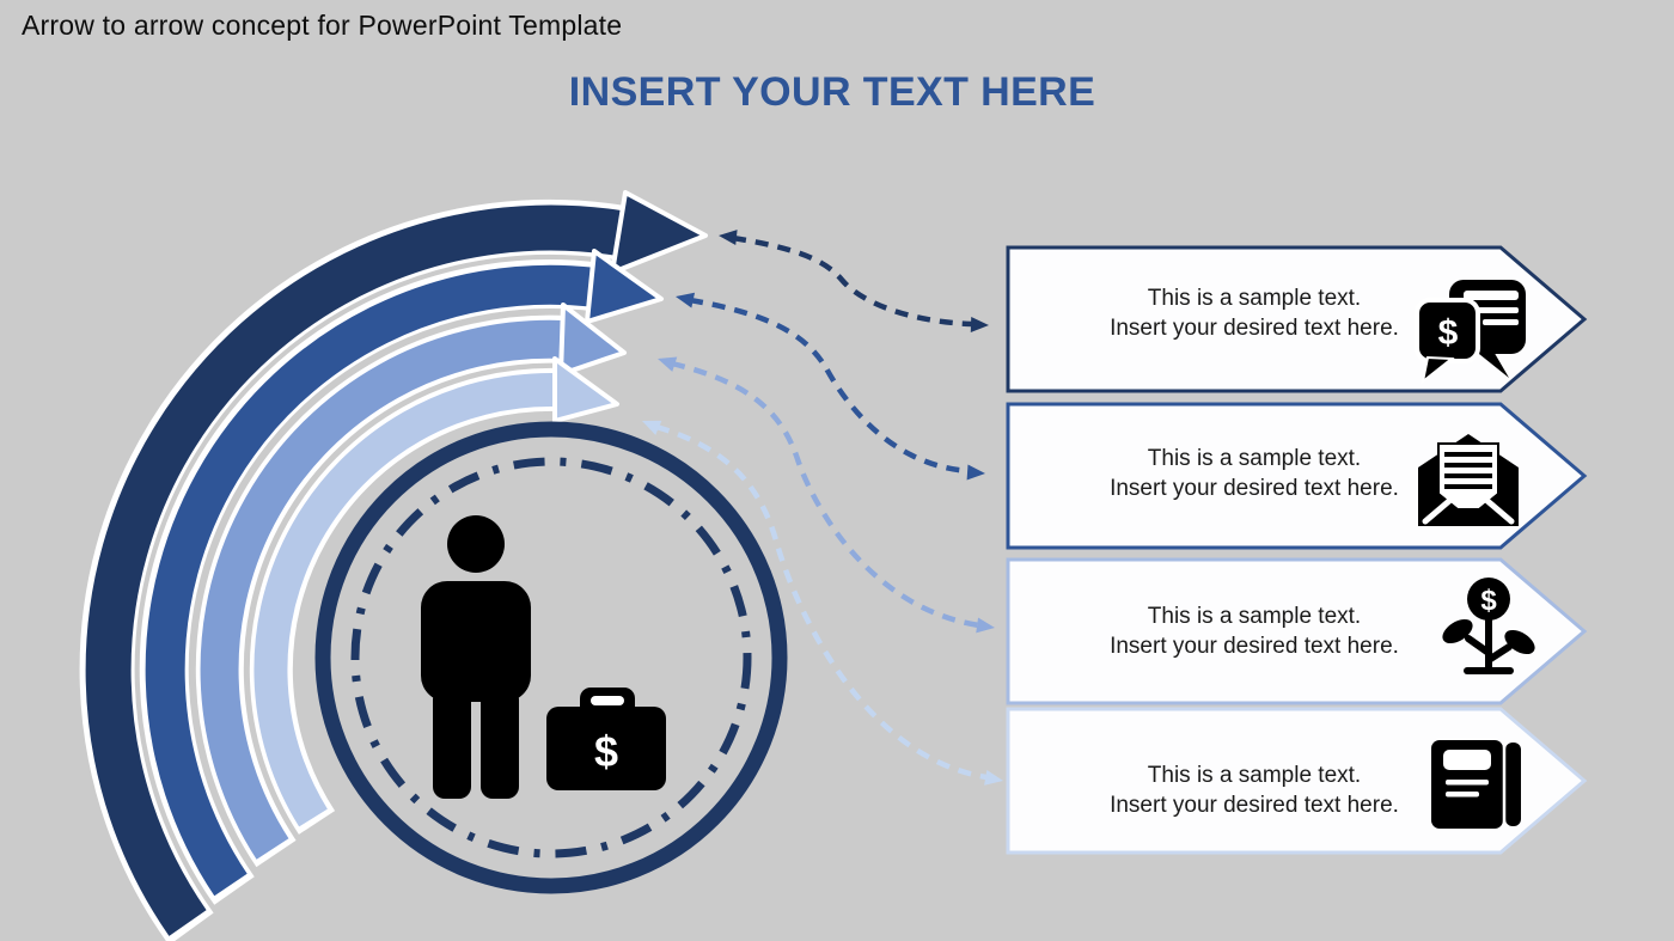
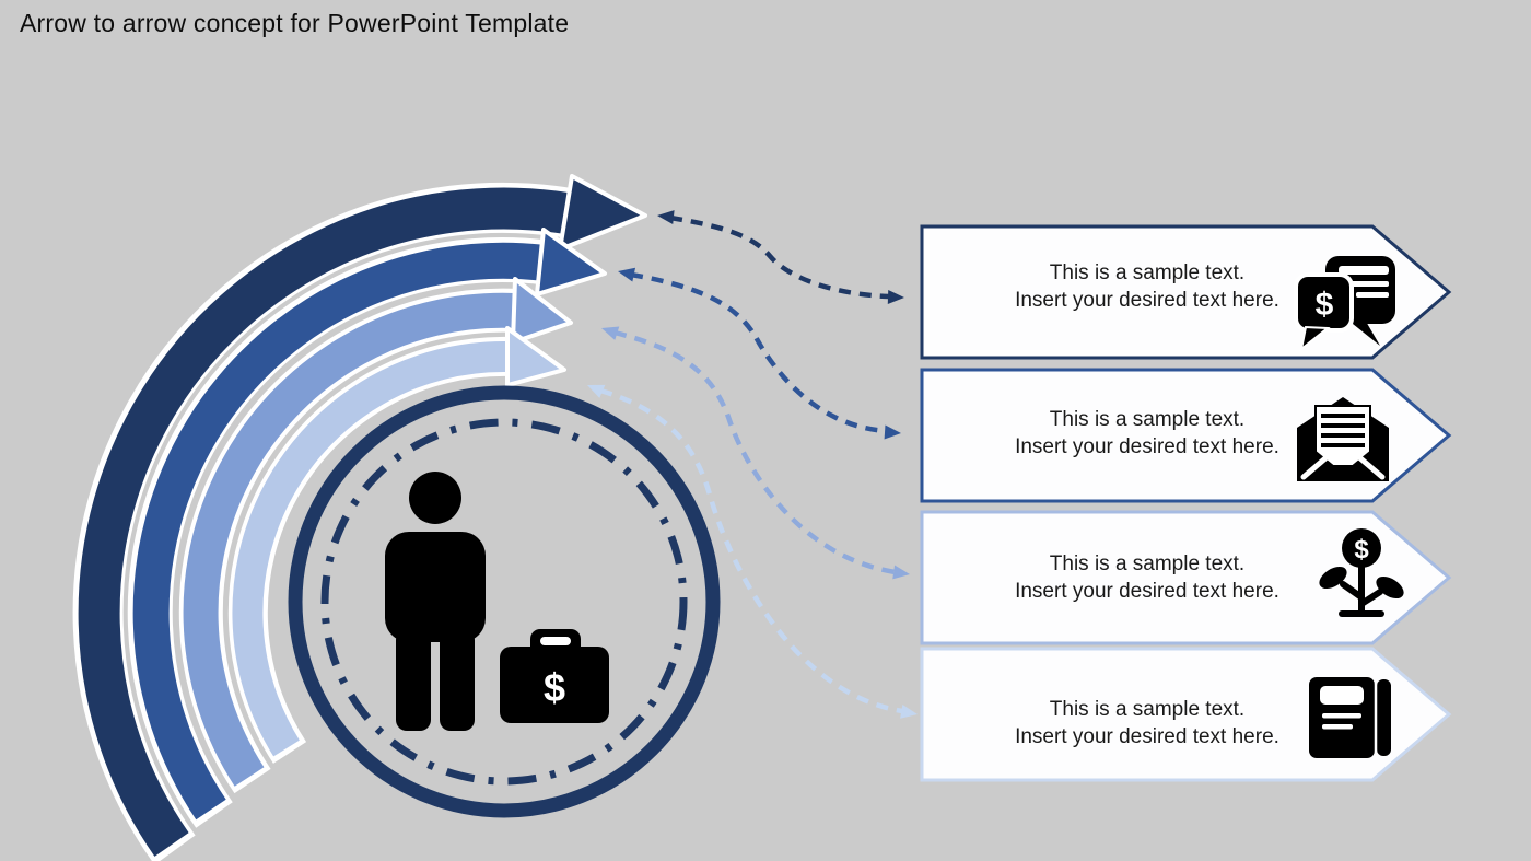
  Arrow to arrow concept for PowerPoint Template
- INSERT YOUR TEXT HERE
  $
  $
  $
  This is a sample text.
  Insert your desired text here.
  This is a sample text.
  Insert your desired text here.
  This is a sample text.
  Insert your desired text here.
  This is a sample text.
  Insert your desired text here.
